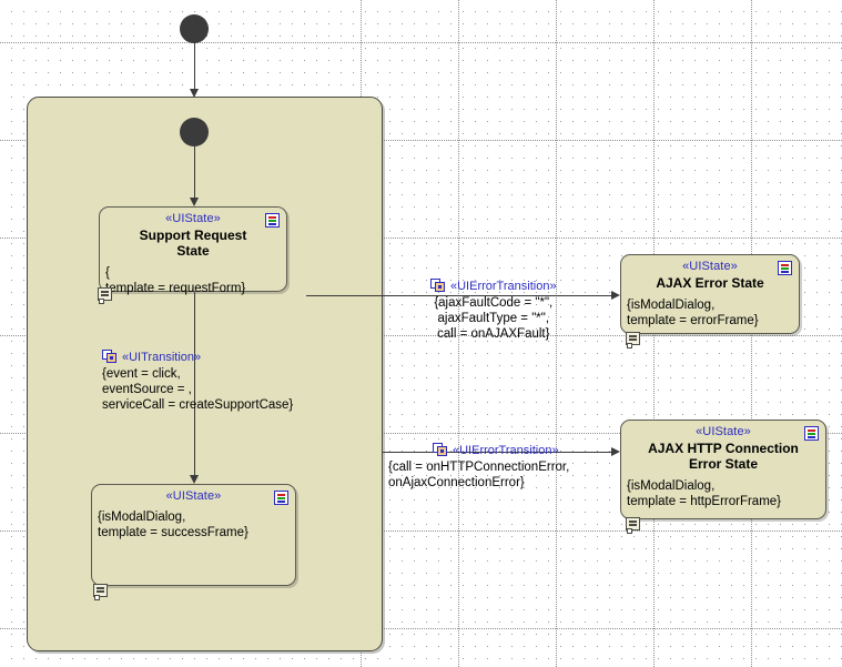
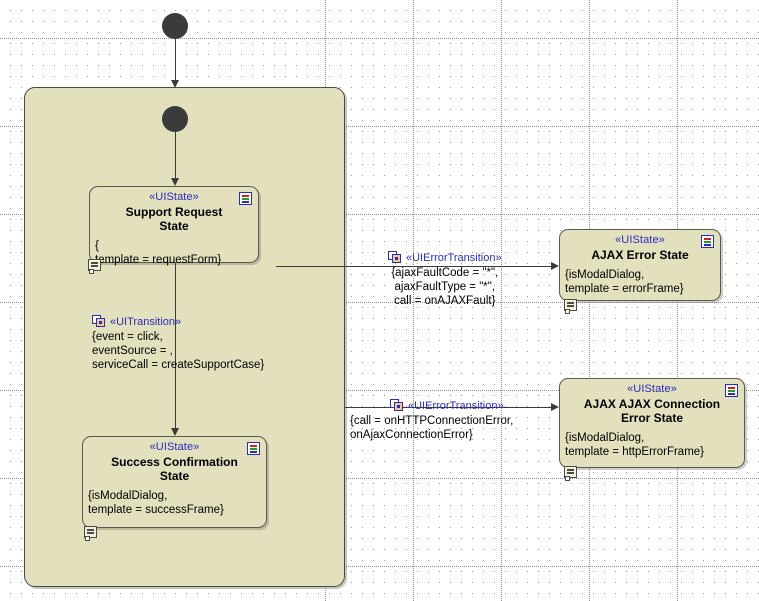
  «UIState»
  Support Request State
  {
  emplate = requestForm}
  «UITransition»
  {event = click,
  eventSource = ,
  serviceCall = createSupportCase}
  «UIState»
+ Success Confirmation State
  {isModalDialog,
  template = successFrame}
  «UIState»
  AJAX Error State
  {isModalDialog,
  template = errorFrame}
  «UIErrorTransition»
  {ajaxFaultCode = "*",
  ajaxFaultType = "*",
  call = onAJAXFault}
  «UIState»
- AJAX HTTP Connection Error State
+ AJAX AJAX Connection Error State
  {isModalDialog,
  template = httpErrorFrame}
  «UIErrorTransition»
  {call = onHTTPConnectionError,
  onAjaxConnectionError}
